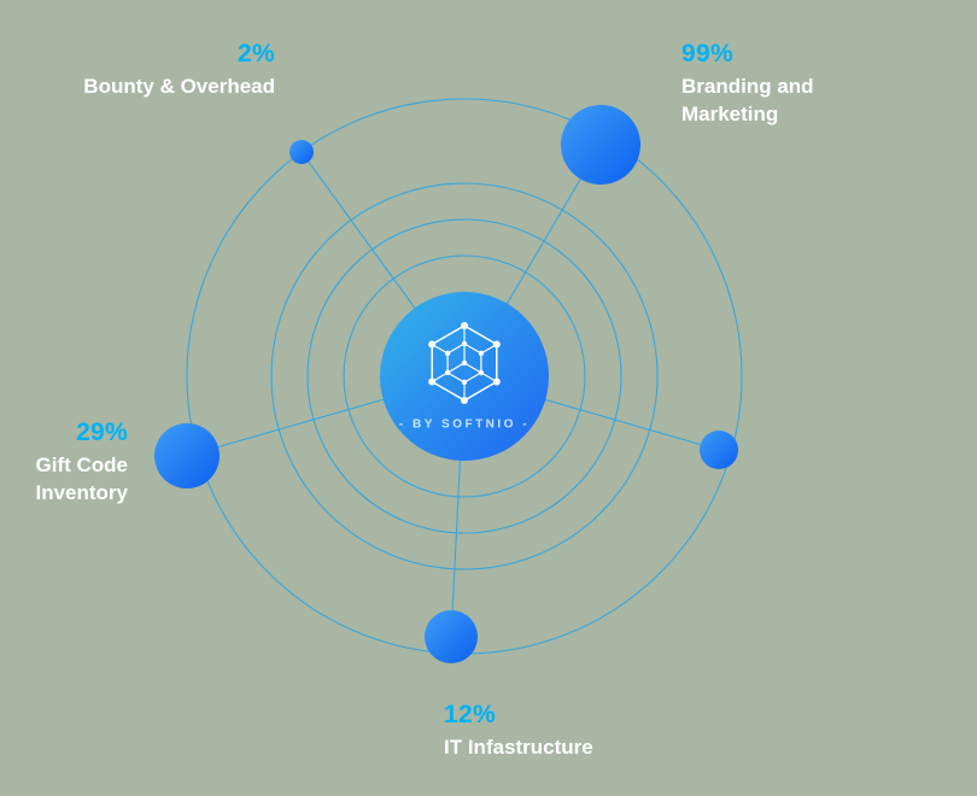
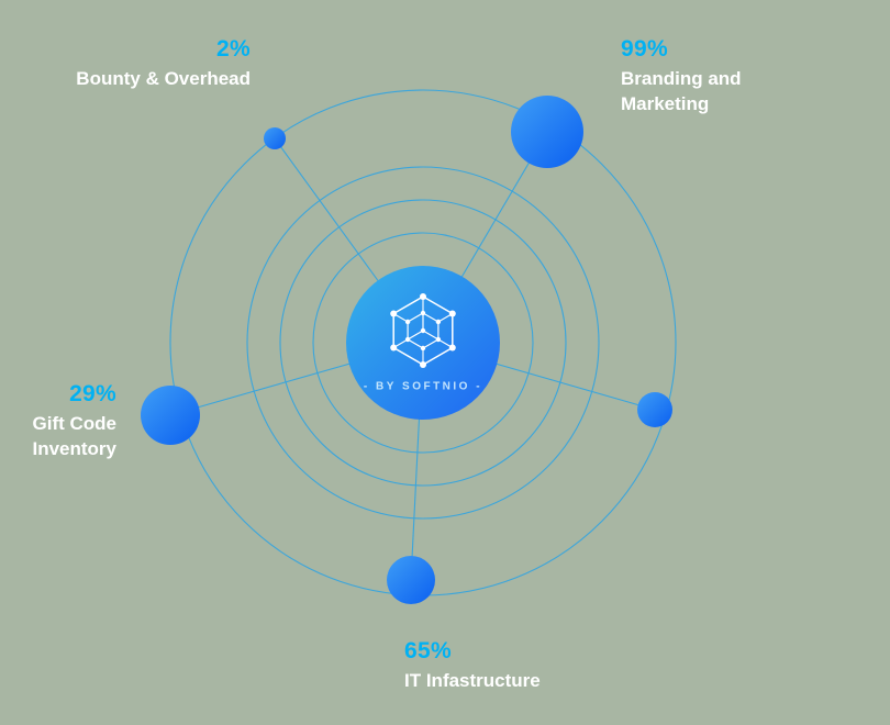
  - BY SOFTNIO -
  2%
  Bounty & Overhead
  99%
  Branding and
  Marketing
  29%
  Gift Code
  Inventory
- 12%
+ 65%
  IT Infastructure
